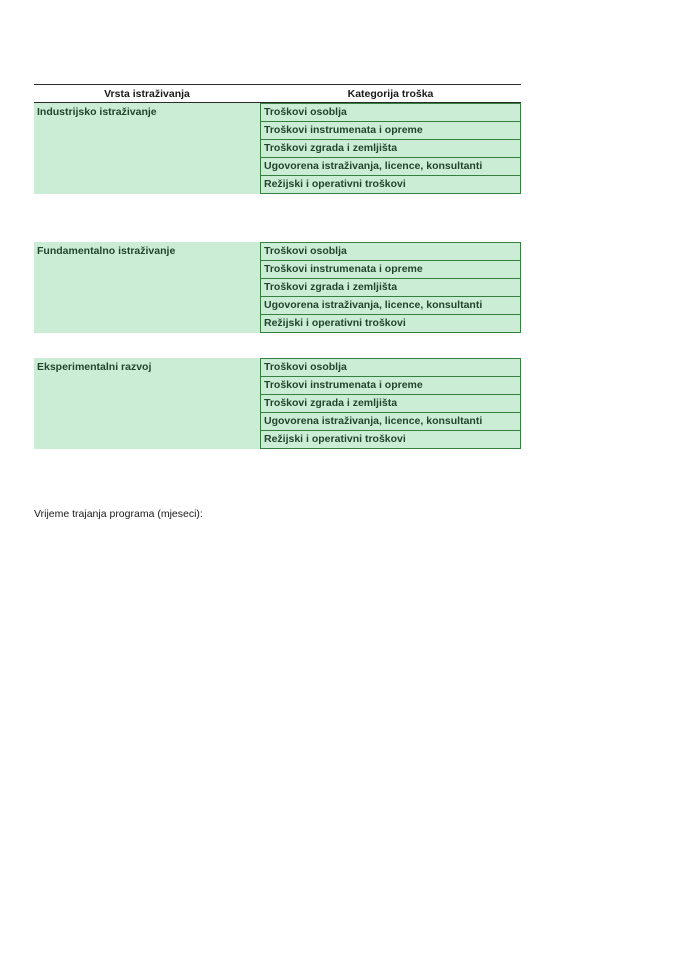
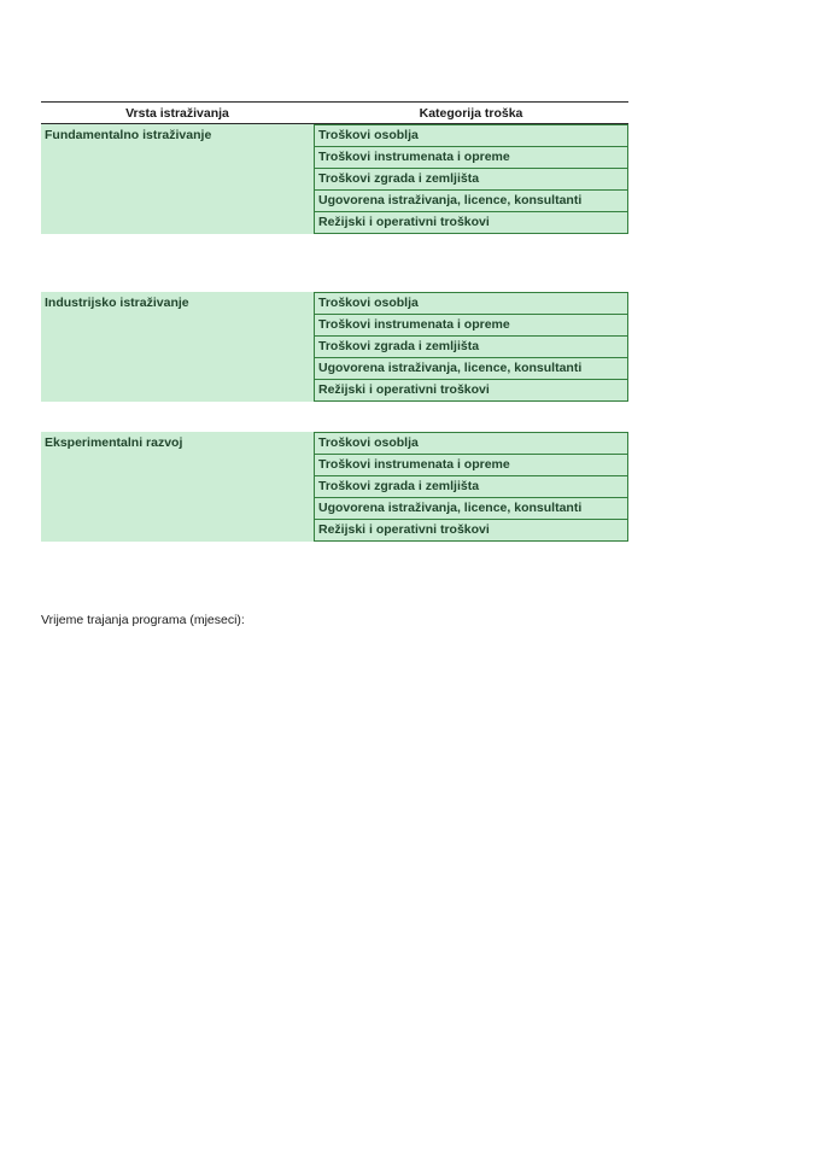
  Vrsta istraživanja
  Kategorija troška
- Industrijsko istraživanje
+ Fundamentalno istraživanje
  Troškovi osoblja
  Troškovi instrumenata i opreme
  Troškovi zgrada i zemljišta
  Ugovorena istraživanja, licence, konsultanti
  Režijski i operativni troškovi
- Fundamentalno istraživanje
+ Industrijsko istraživanje
  Troškovi osoblja
  Troškovi instrumenata i opreme
  Troškovi zgrada i zemljišta
  Ugovorena istraživanja, licence, konsultanti
  Režijski i operativni troškovi
  Eksperimentalni razvoj
  Troškovi osoblja
  Troškovi instrumenata i opreme
  Troškovi zgrada i zemljišta
  Ugovorena istraživanja, licence, konsultanti
  Režijski i operativni troškovi
  Vrijeme trajanja programa (mjeseci):
